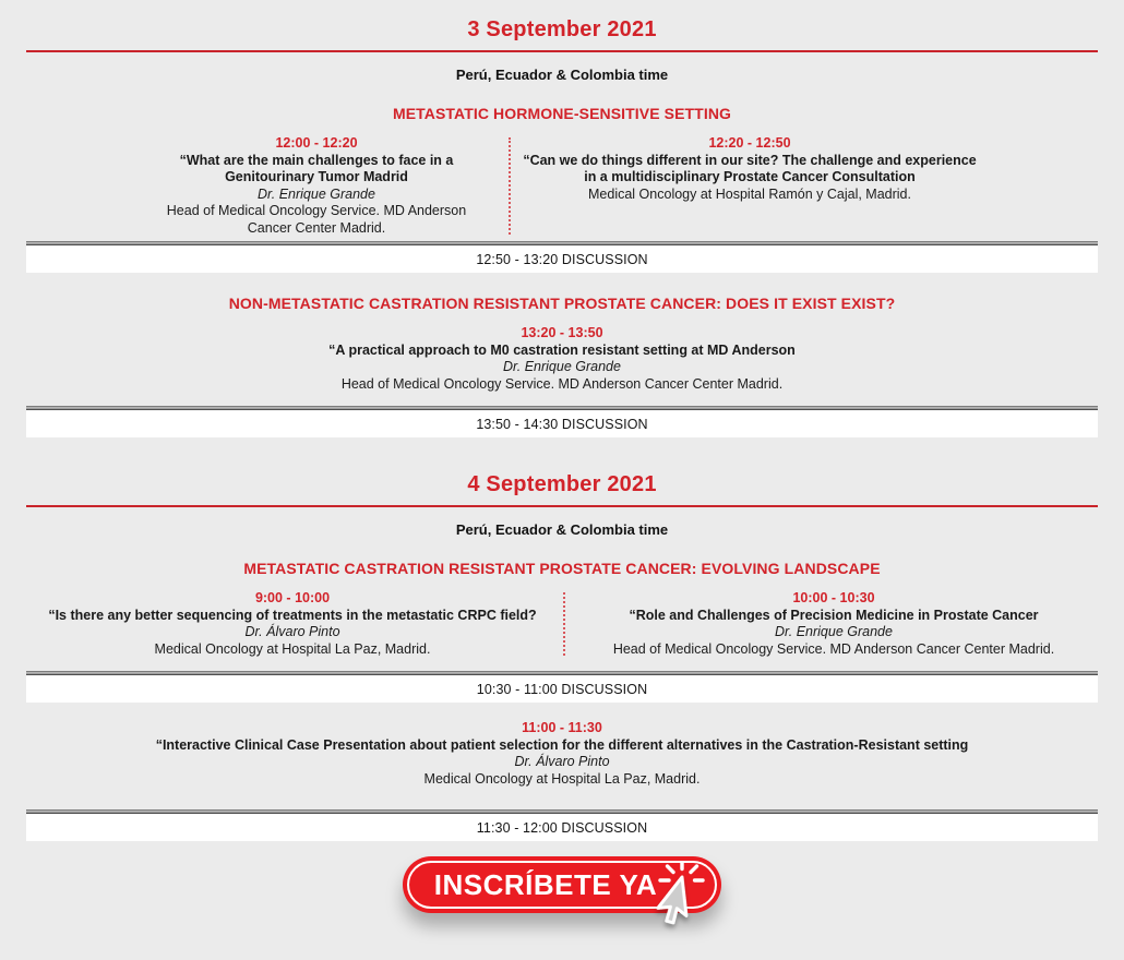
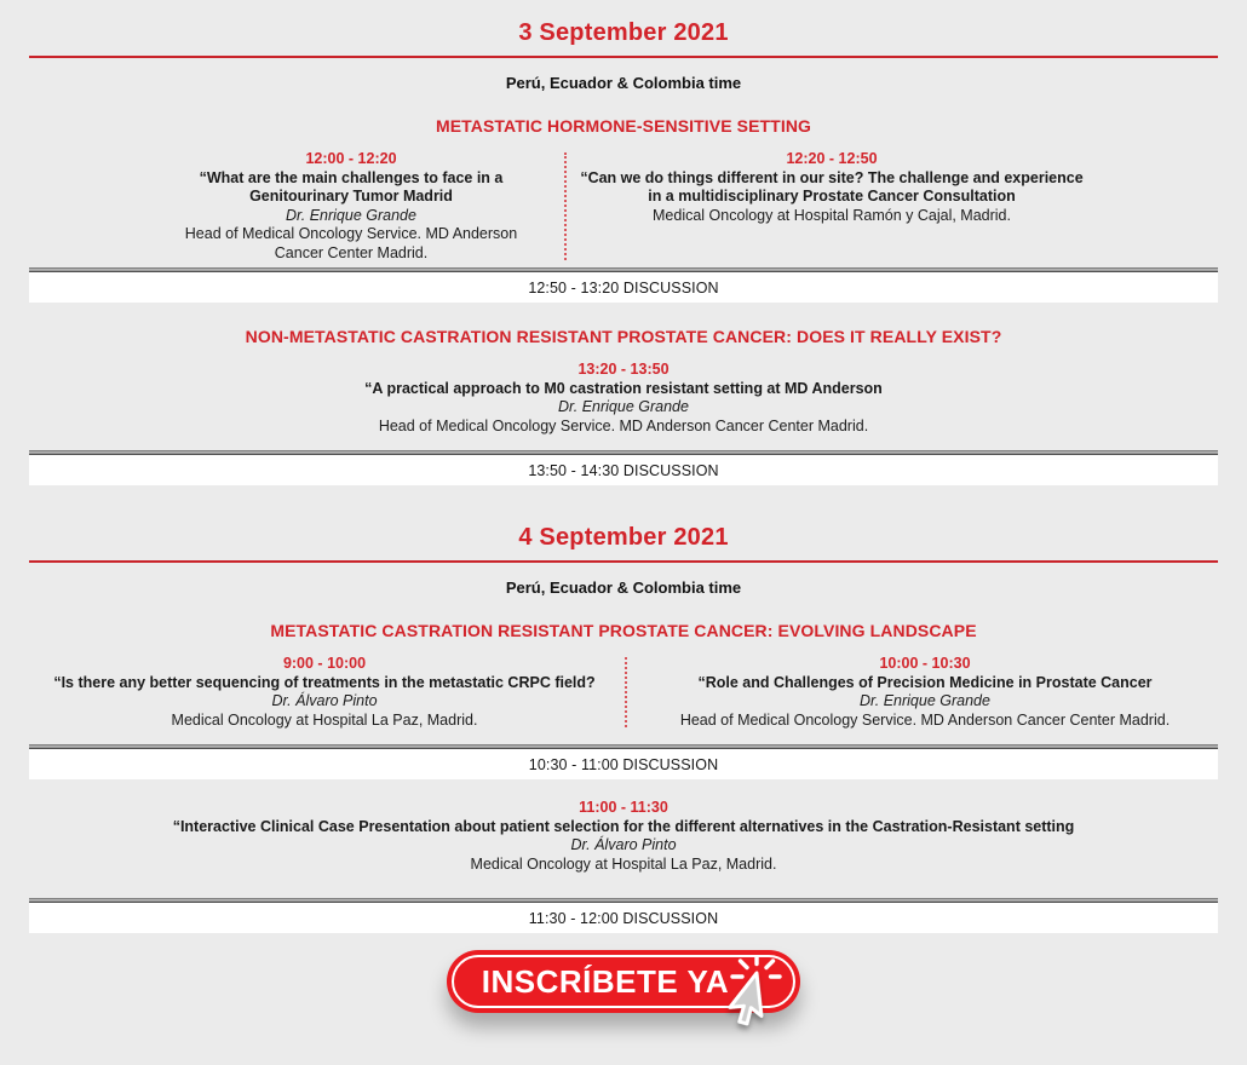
  3 September 2021
  Perú, Ecuador & Colombia time
  METASTATIC HORMONE-SENSITIVE SETTING
  12:00 - 12:20
  “What are the main challenges to face in a Genitourinary Tumor Madrid
  Dr. Enrique Grande
  Head of Medical Oncology Service. MD Anderson Cancer Center Madrid.
  12:20 - 12:50
  “Can we do things different in our site? The challenge and experience in a multidisciplinary Prostate Cancer Consultation
  Medical Oncology at Hospital Ramón y Cajal, Madrid.
  12:50 - 13:20 DISCUSSION
- NON-METASTATIC CASTRATION RESISTANT PROSTATE CANCER: DOES IT EXIST EXIST?
+ NON-METASTATIC CASTRATION RESISTANT PROSTATE CANCER: DOES IT REALLY EXIST?
  13:20 - 13:50
  “A practical approach to M0 castration resistant setting at MD Anderson
  Dr. Enrique Grande
  Head of Medical Oncology Service. MD Anderson Cancer Center Madrid.
  13:50 - 14:30 DISCUSSION
  4 September 2021
  Perú, Ecuador & Colombia time
  METASTATIC CASTRATION RESISTANT PROSTATE CANCER: EVOLVING LANDSCAPE
  9:00 - 10:00
  “Is there any better sequencing of treatments in the metastatic CRPC field?
  Dr. Álvaro Pinto
  Medical Oncology at Hospital La Paz, Madrid.
  10:00 - 10:30
  “Role and Challenges of Precision Medicine in Prostate Cancer
  Dr. Enrique Grande
  Head of Medical Oncology Service. MD Anderson Cancer Center Madrid.
  10:30 - 11:00 DISCUSSION
  11:00 - 11:30
  “Interactive Clinical Case Presentation about patient selection for the different alternatives in the Castration-Resistant setting
  Dr. Álvaro Pinto
  Medical Oncology at Hospital La Paz, Madrid.
  11:30 - 12:00 DISCUSSION
  INSCRÍBETE YA
